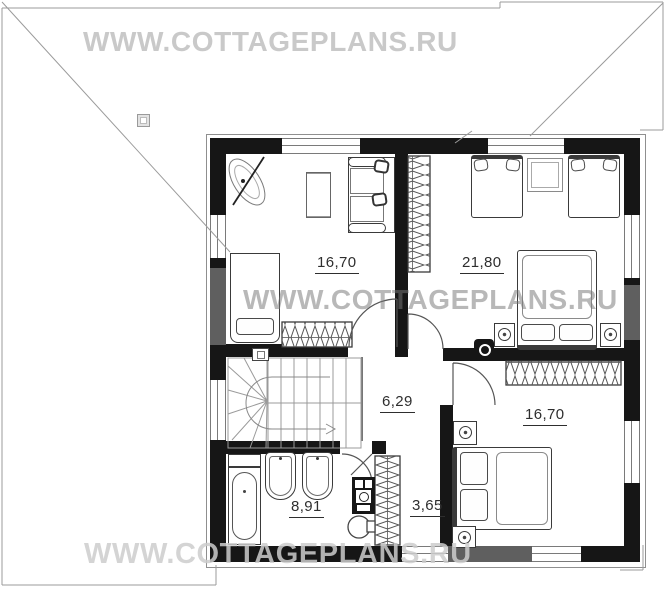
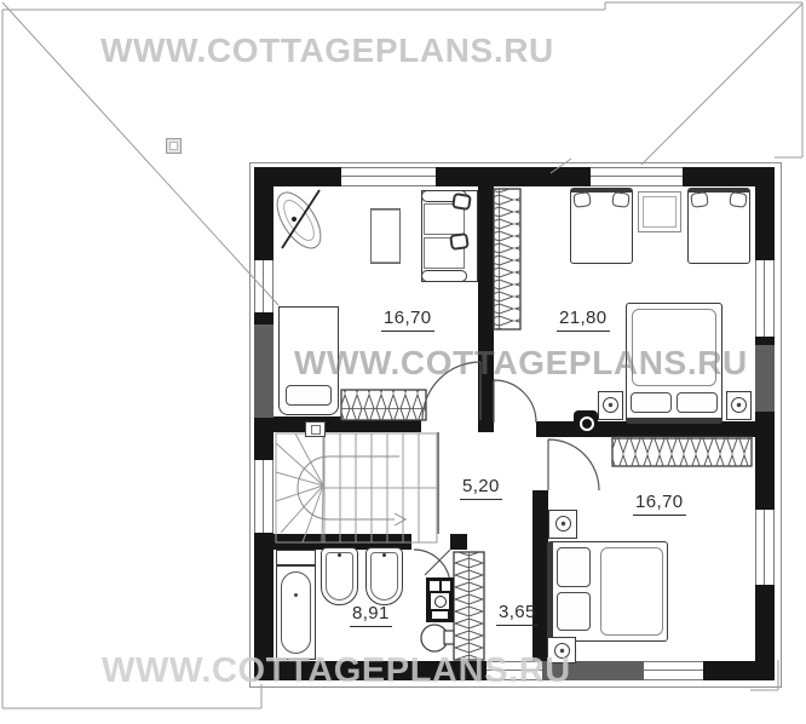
  16,70
  21,80
- 6,29
+ 5,20
  16,70
  8,91
  3,65
  WWW.COTTAGEPLANS.RU
  WWW.COTTAGEPLANS.RU
  WWW.COTTAGEPLANS.RU
